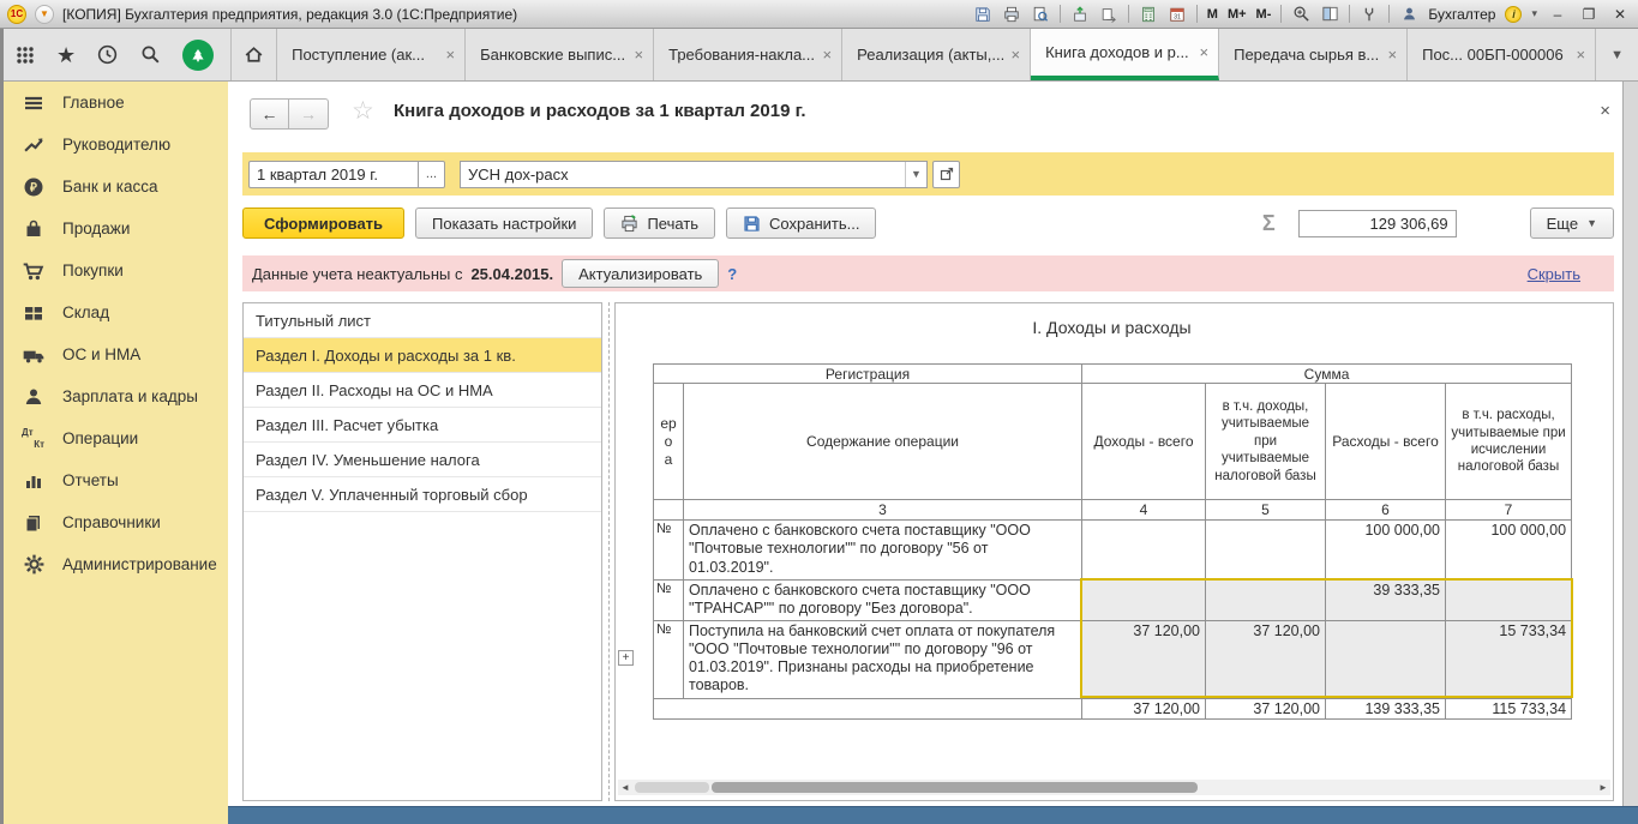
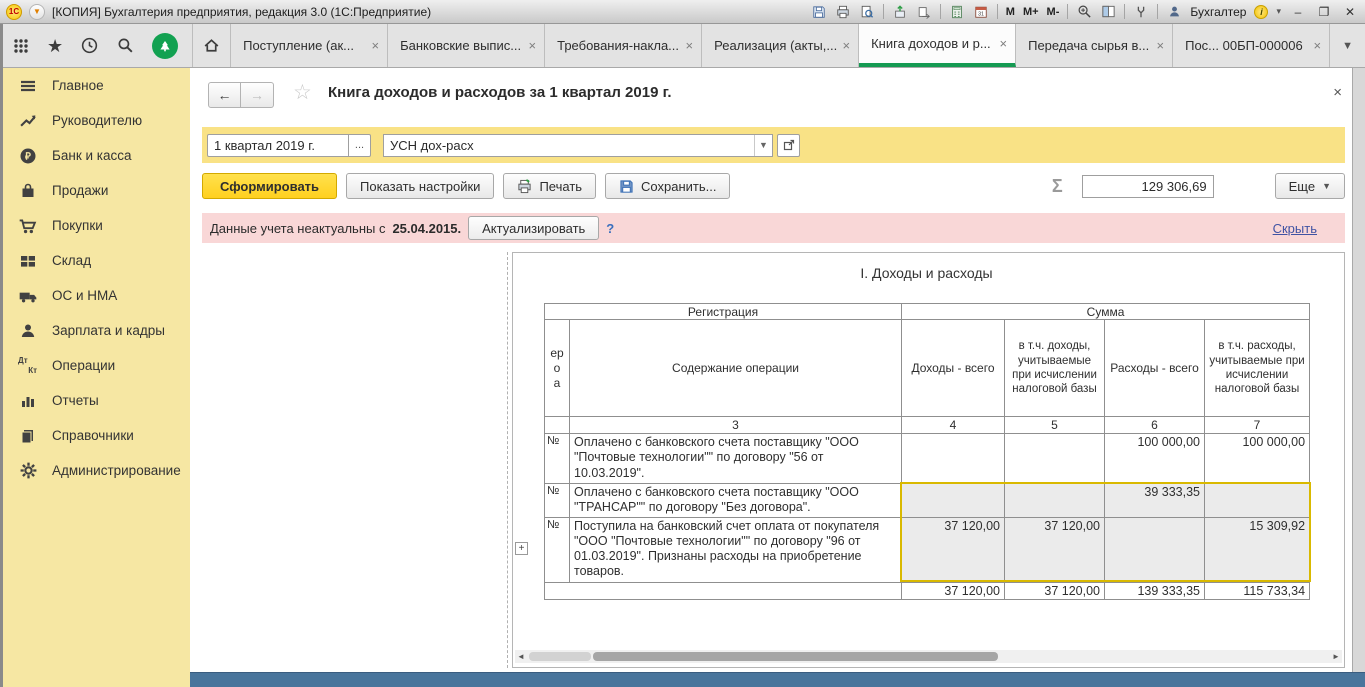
  1С
  ▼
  [КОПИЯ] Бухгалтерия предприятия, редакция 3.0 (1С:Предприятие)
  M
  M+
  M-
  Бухгалтер
  i
  ▾
  –
  ❐
  ✕
  ★
  Поступление (ак...
  ×
  Банковские выпис...
  ×
  Требования-накла...
  ×
  Реализация (акты,...
  ×
  Книга доходов и р...
  ×
  Передача сырья в...
  ×
  Пос... 00БП-000006
  ×
  ▼
  Главное
  Руководителю
  ₽
  Банк и касса
  Продажи
  Покупки
  Склад
  ОС и НМА
  Зарплата и кадры
  Дт
  Кт
  Операции
  Отчеты
  Справочники
  Администрирование
  ←
  →
  ☆
  Книга доходов и расходов за 1 квартал 2019 г.
  ×
  1 квартал 2019 г.
  ...
  УСН дох-расх
  ▼
  Сформировать
  Показать настройки
  Печать
  Сохранить...
  Σ
  129 306,69
  Еще
  ▼
  Данные учета неактуальны с
  25.04.2015.
  Актуализировать
  ?
  Скрыть
- Титульный лист
- Раздел I. Доходы и расходы за 1 кв.
- Раздел II. Расходы на ОС и НМА
- Раздел III. Расчет убытка
- Раздел IV. Уменьшение налога
- Раздел V. Уплаченный торговый сбор
  I. Доходы и расходы
  Регистрация	Сумма
- ер о а	Содержание операции	Доходы - всего	в т.ч. доходы, учитываемые при учитываемые налоговой базы	Расходы - всего	в т.ч. расходы, учитываемые при исчислении налоговой базы
+ ер о а	Содержание операции	Доходы - всего	в т.ч. доходы, учитываемые при исчислении налоговой базы	Расходы - всего	в т.ч. расходы, учитываемые при исчислении налоговой базы
  	3	4	5	6	7
- №	Оплачено с банковского счета поставщику "ООО "Почтовые технологии"" по договору "56 от 01.03.2019".			100 000,00	100 000,00
+ №	Оплачено с банковского счета поставщику "ООО "Почтовые технологии"" по договору "56 от 10.03.2019".			100 000,00	100 000,00
  №	Оплачено с банковского счета поставщику "ООО "ТРАНСАР"" по договору "Без договора".			39 333,35
- №	Поступила на банковский счет оплата от покупателя "ООО "Почтовые технологии"" по договору "96 от 01.03.2019". Признаны расходы на приобретение товаров.	37 120,00	37 120,00		15 733,34
+ №	Поступила на банковский счет оплата от покупателя "ООО "Почтовые технологии"" по договору "96 от 01.03.2019". Признаны расходы на приобретение товаров.	37 120,00	37 120,00		15 309,92
  	37 120,00	37 120,00	139 333,35	115 733,34
  +
  ◄
  ►
